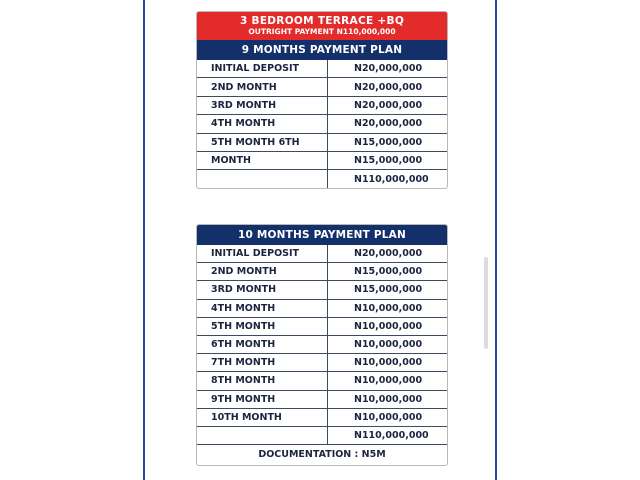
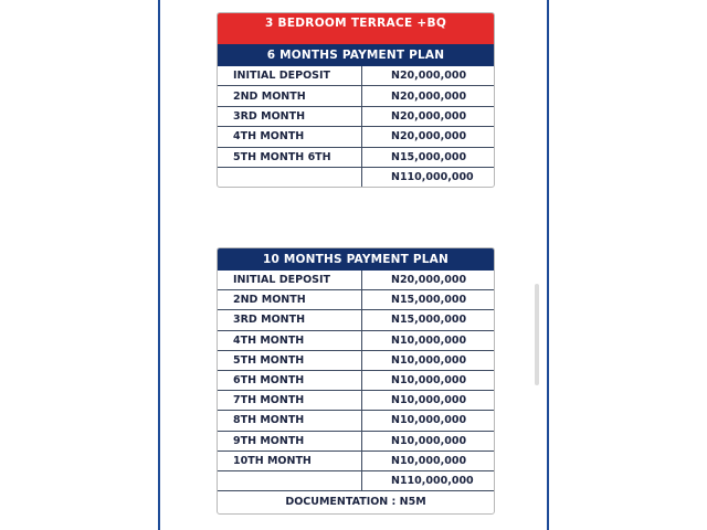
  3 BEDROOM TERRACE +BQ
- OUTRIGHT PAYMENT N110,000,000
- 9 MONTHS PAYMENT PLAN
+ 6 MONTHS PAYMENT PLAN
  INITIAL DEPOSIT	N20,000,000
  2ND MONTH	N20,000,000
  3RD MONTH	N20,000,000
  4TH MONTH	N20,000,000
  5TH MONTH 6TH	N15,000,000
- MONTH	N15,000,000
  	N110,000,000
  10 MONTHS PAYMENT PLAN
  INITIAL DEPOSIT	N20,000,000
  2ND MONTH	N15,000,000
  3RD MONTH	N15,000,000
  4TH MONTH	N10,000,000
  5TH MONTH	N10,000,000
  6TH MONTH	N10,000,000
  7TH MONTH	N10,000,000
  8TH MONTH	N10,000,000
  9TH MONTH	N10,000,000
  10TH MONTH	N10,000,000
  	N110,000,000
  DOCUMENTATION : N5M
